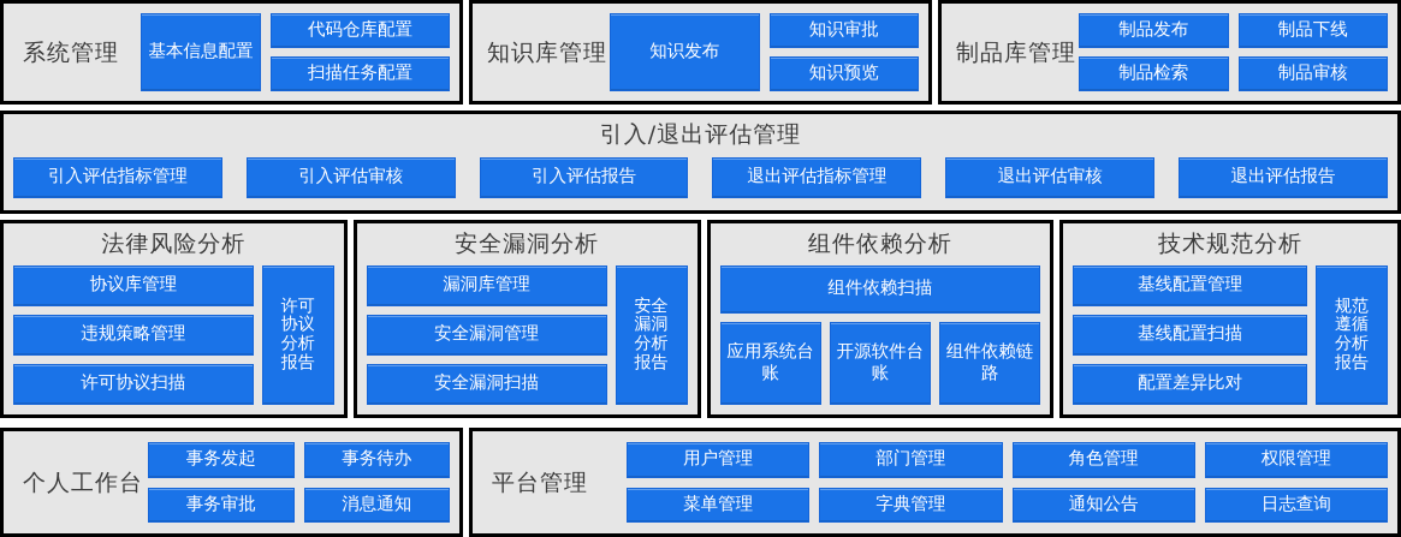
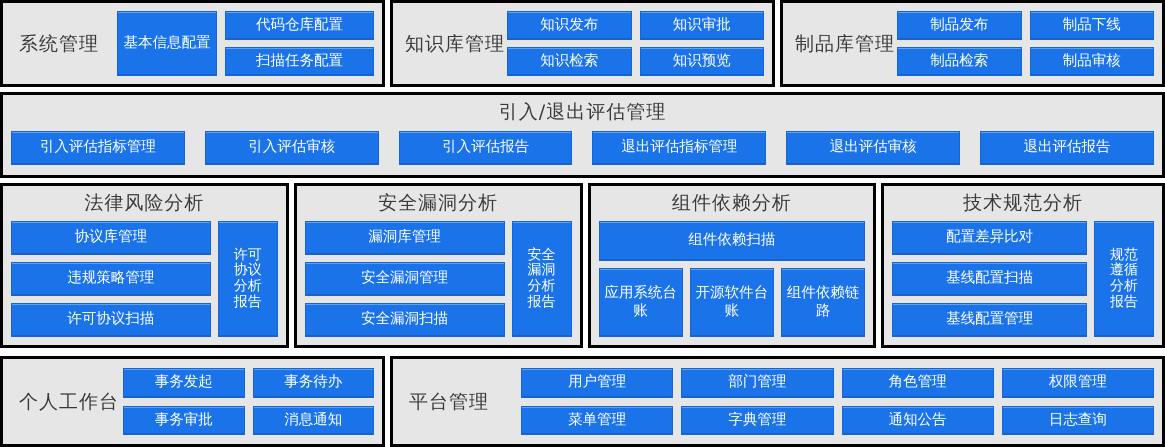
  系统管理
  基本信息配置
  代码仓库配置
  扫描任务配置
  知识库管理
  知识发布
+ 知识检索
  知识审批
  知识预览
  制品库管理
  制品发布
  制品检索
  制品下线
  制品审核
  引入/退出评估管理
  引入评估指标管理
  引入评估审核
  引入评估报告
  退出评估指标管理
  退出评估审核
  退出评估报告
  法律风险分析
  协议库管理
  违规策略管理
  许可协议扫描
  许可
  协议
  分析
  报告
  安全漏洞分析
  漏洞库管理
  安全漏洞管理
  安全漏洞扫描
  安全
  漏洞
  分析
  报告
  组件依赖分析
  组件依赖扫描
  应用系统台账
  开源软件台账
  组件依赖链路
  技术规范分析
- 基线配置管理
+ 配置差异比对
  基线配置扫描
- 配置差异比对
+ 基线配置管理
  规范
  遵循
  分析
  报告
  个人工作台
  事务发起
  事务审批
  事务待办
  消息通知
  平台管理
  用户管理
  菜单管理
  部门管理
  字典管理
  角色管理
  通知公告
  权限管理
  日志查询
